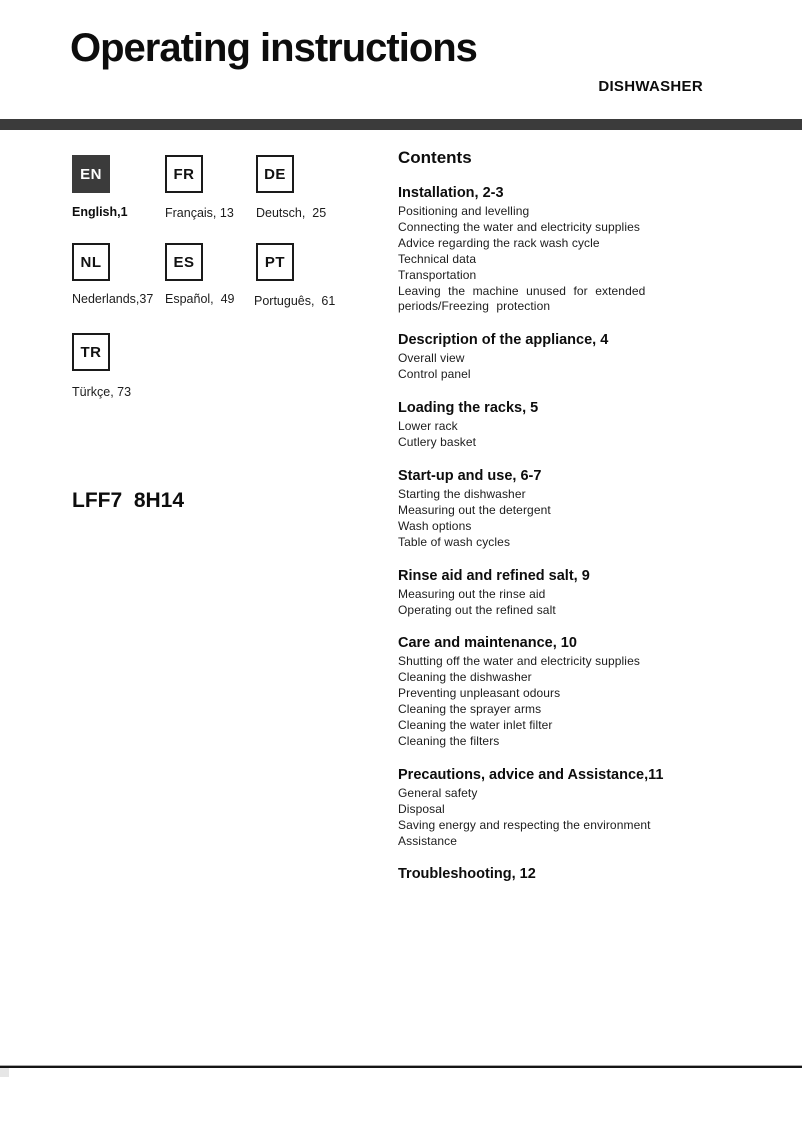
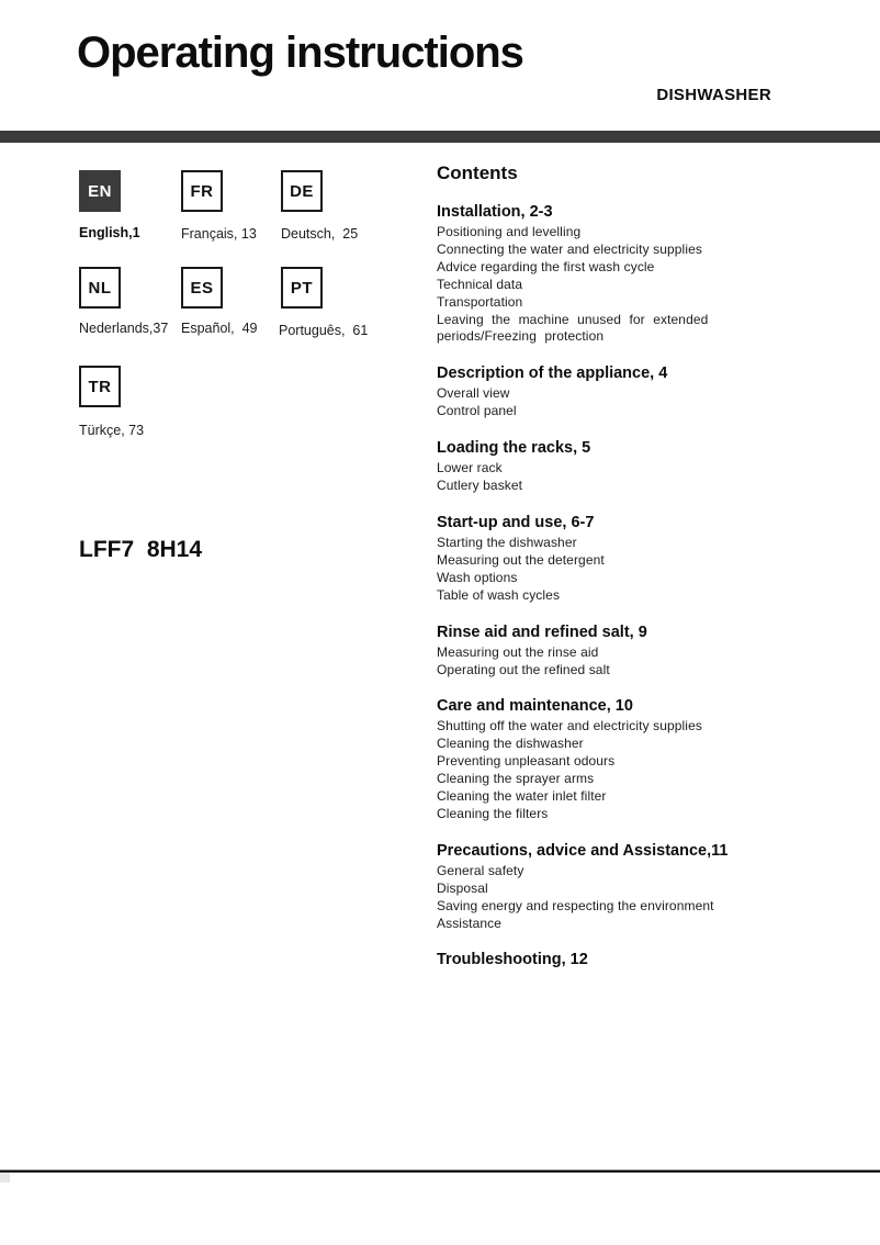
  Operating instructions
  DISHWASHER
  EN
  FR
  DE
  English,1
  Français, 13
  Deutsch, 25
  NL
  ES
  PT
  Nederlands,37
  Español, 49
  Português, 61
  TR
  Türkçe, 73
  LFF7 8H14
  Contents
  Installation, 2-3
  Positioning and levelling
  Connecting the water and electricity supplies
- Advice regarding the rack wash cycle
+ Advice regarding the first wash cycle
  Technical data
  Transportation
  Leaving the machine unused for extended periods/Freezing protection
  Description of the appliance, 4
  Overall view
  Control panel
  Loading the racks, 5
  Lower rack
  Cutlery basket
  Start-up and use, 6-7
  Starting the dishwasher
  Measuring out the detergent
  Wash options
  Table of wash cycles
  Rinse aid and refined salt, 9
  Measuring out the rinse aid
  Operating out the refined salt
  Care and maintenance, 10
  Shutting off the water and electricity supplies
  Cleaning the dishwasher
  Preventing unpleasant odours
  Cleaning the sprayer arms
  Cleaning the water inlet filter
  Cleaning the filters
  Precautions, advice and Assistance,11
  General safety
  Disposal
  Saving energy and respecting the environment
  Assistance
  Troubleshooting, 12
